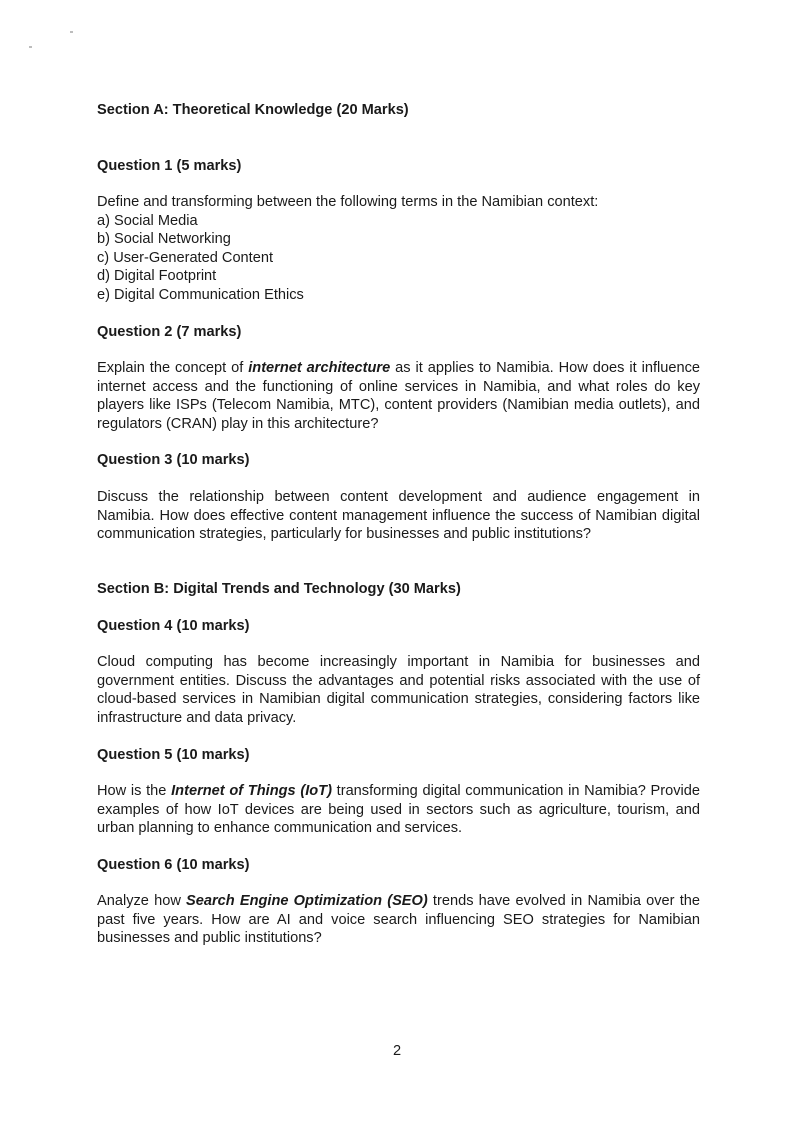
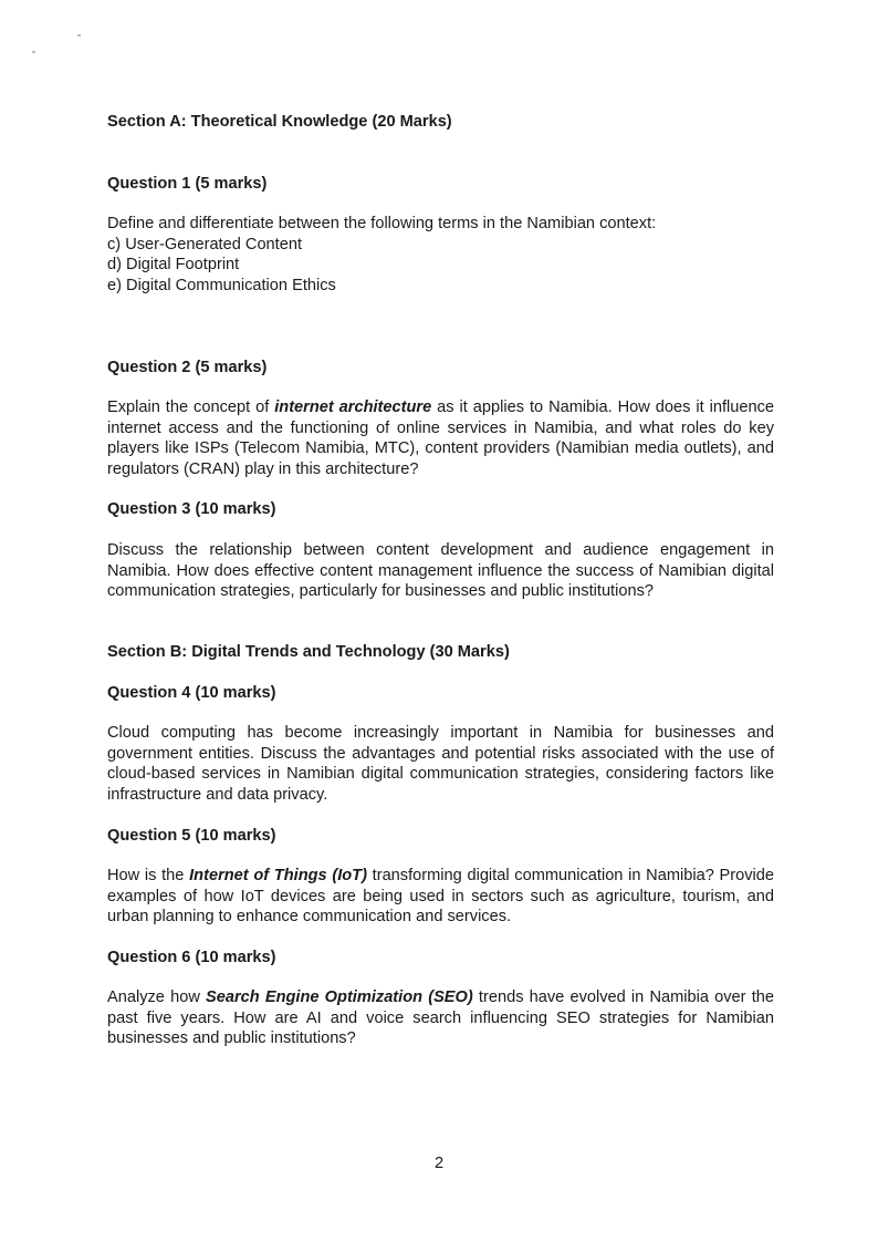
  Section A: Theoretical Knowledge (20 Marks)
  Question 1 (5 marks)
- Define and transforming between the following terms in the Namibian context:
+ Define and differentiate between the following terms in the Namibian context:
- a) Social Media
- b) Social Networking
  c) User-Generated Content
  d) Digital Footprint
  e) Digital Communication Ethics
- Question 2 (7 marks)
+ Question 2 (5 marks)
  Explain the concept of internet architecture as it applies to Namibia. How does it influence internet access and the functioning of online services in Namibia, and what roles do key players like ISPs (Telecom Namibia, MTC), content providers (Namibian media outlets), and regulators (CRAN) play in this architecture?
  Question 3 (10 marks)
  Discuss the relationship between content development and audience engagement in Namibia. How does effective content management influence the success of Namibian digital communication strategies, particularly for businesses and public institutions?
  Section B: Digital Trends and Technology (30 Marks)
  Question 4 (10 marks)
  Cloud computing has become increasingly important in Namibia for businesses and government entities. Discuss the advantages and potential risks associated with the use of cloud-based services in Namibian digital communication strategies, considering factors like infrastructure and data privacy.
  Question 5 (10 marks)
  How is the Internet of Things (IoT) transforming digital communication in Namibia? Provide examples of how IoT devices are being used in sectors such as agriculture, tourism, and urban planning to enhance communication and services.
  Question 6 (10 marks)
  Analyze how Search Engine Optimization (SEO) trends have evolved in Namibia over the past five years. How are AI and voice search influencing SEO strategies for Namibian businesses and public institutions?
  2
